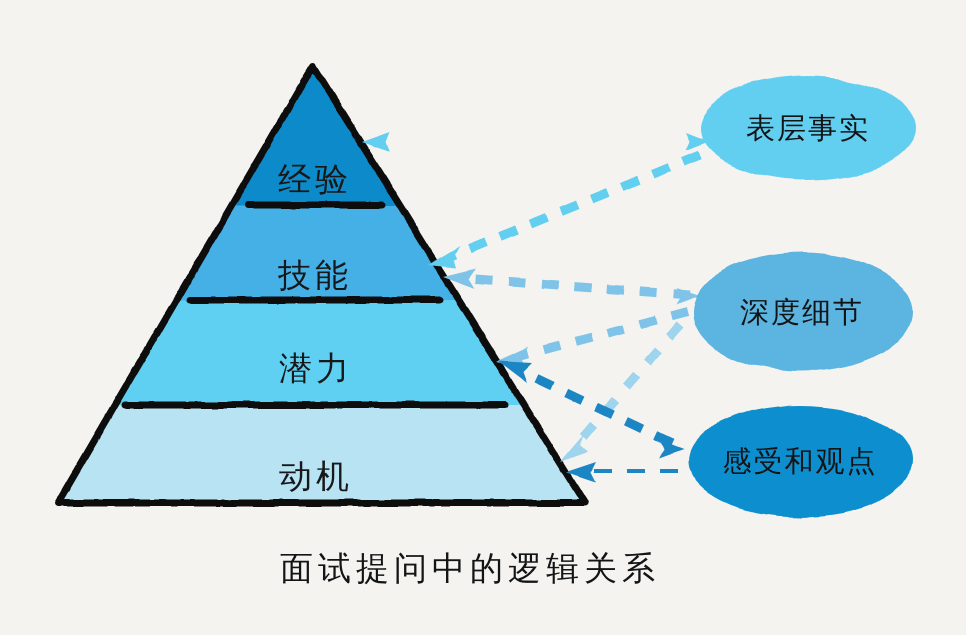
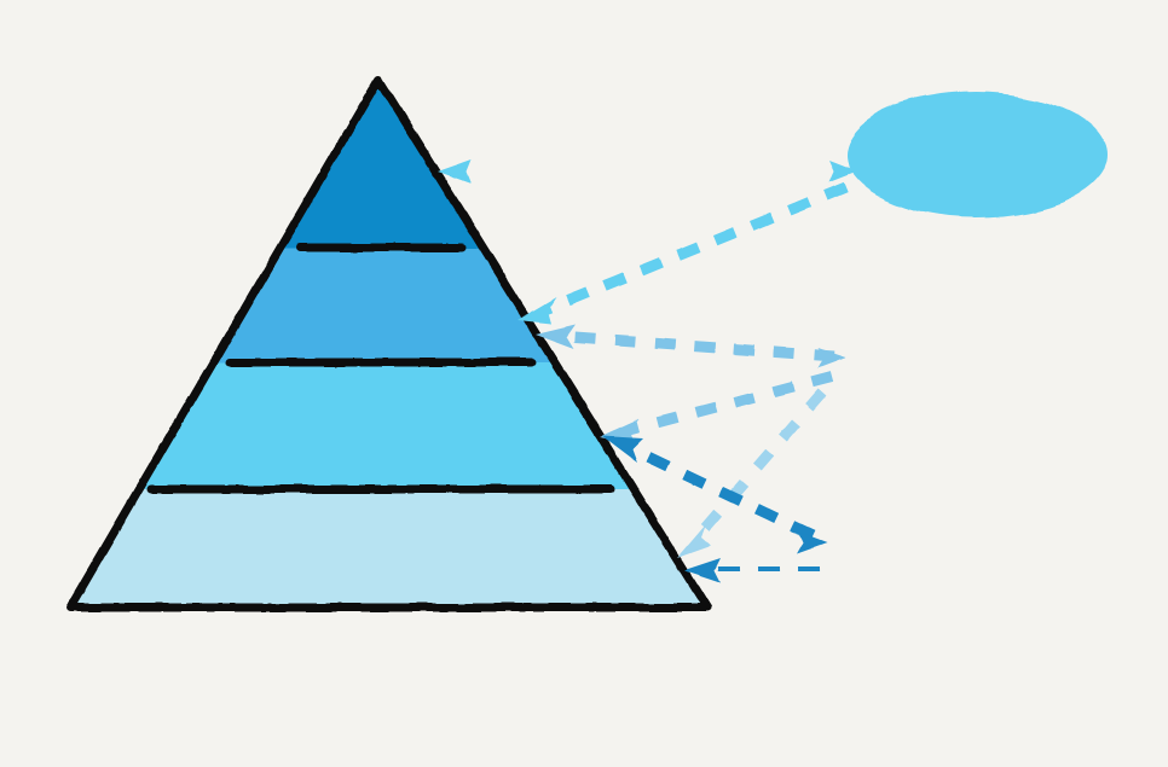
- 经验
- 技能
- 潜力
- 动机
- 表层事实
- 深度细节
- 感受和观点
- 面试提问中的逻辑关系
